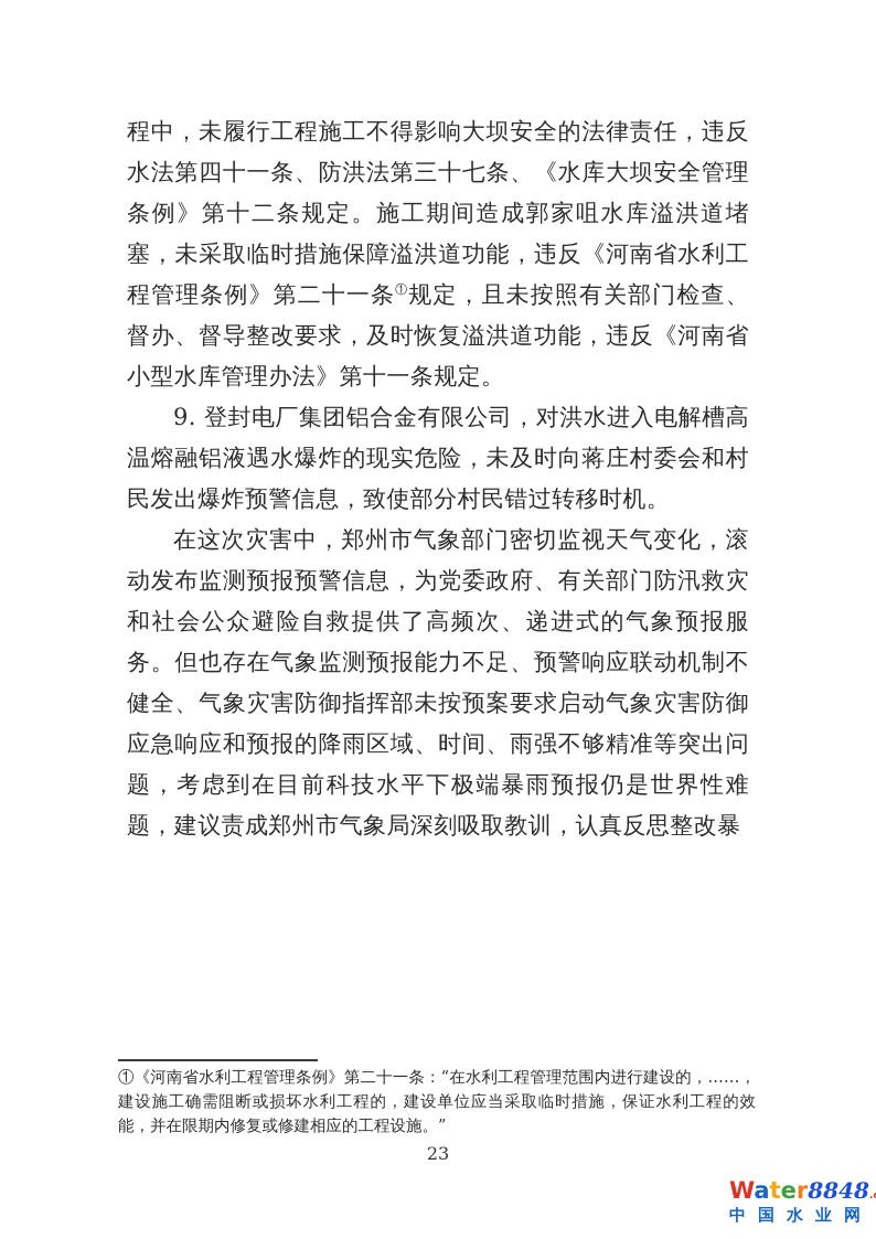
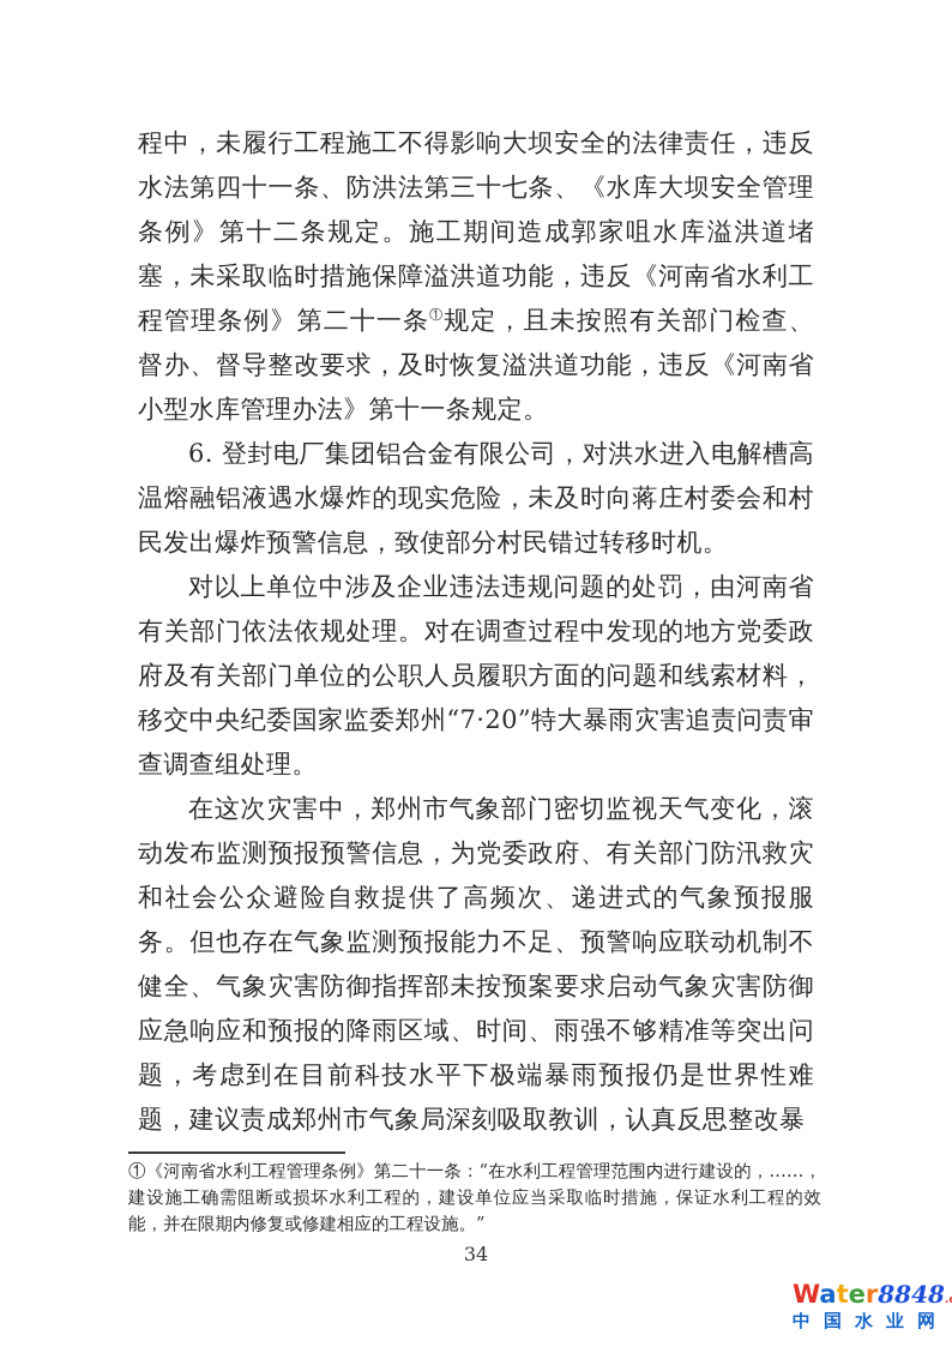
  程中，未履行工程施工不得影响大坝安全的法律责任，违反水法第四十一条、防洪法第三十七条、《水库大坝安全管理条例》第十二条规定。施工期间造成郭家咀水库溢洪道堵塞，未采取临时措施保障溢洪道功能，违反《河南省水利工程管理条例》第二十一条①规定，且未按照有关部门检查、督办、督导整改要求，及时恢复溢洪道功能，违反《河南省小型水库管理办法》第十一条规定。
- 9. 登封电厂集团铝合金有限公司，对洪水进入电解槽高温熔融铝液遇水爆炸的现实危险，未及时向蒋庄村委会和村民发出爆炸预警信息，致使部分村民错过转移时机。
+ 6. 登封电厂集团铝合金有限公司，对洪水进入电解槽高温熔融铝液遇水爆炸的现实危险，未及时向蒋庄村委会和村民发出爆炸预警信息，致使部分村民错过转移时机。
+ 对以上单位中涉及企业违法违规问题的处罚，由河南省有关部门依法依规处理。对在调查过程中发现的地方党委政府及有关部门单位的公职人员履职方面的问题和线索材料，移交中央纪委国家监委郑州“7·20”特大暴雨灾害追责问责审查调查组处理。
  在这次灾害中，郑州市气象部门密切监视天气变化，滚动发布监测预报预警信息，为党委政府、有关部门防汛救灾和社会公众避险自救提供了高频次、递进式的气象预报服务。但也存在气象监测预报能力不足、预警响应联动机制不健全、气象灾害防御指挥部未按预案要求启动气象灾害防御应急响应和预报的降雨区域、时间、雨强不够精准等突出问题，考虑到在目前科技水平下极端暴雨预报仍是世界性难题，建议责成郑州市气象局深刻吸取教训，认真反思整改暴
  ①《河南省水利工程管理条例》第二十一条：“在水利工程管理范围内进行建设的，……，建设施工确需阻断或损坏水利工程的，建设单位应当采取临时措施，保证水利工程的效能，并在限期内修复或修建相应的工程设施。”
- 23
+ 34
  Water8848.
  中国水业网
